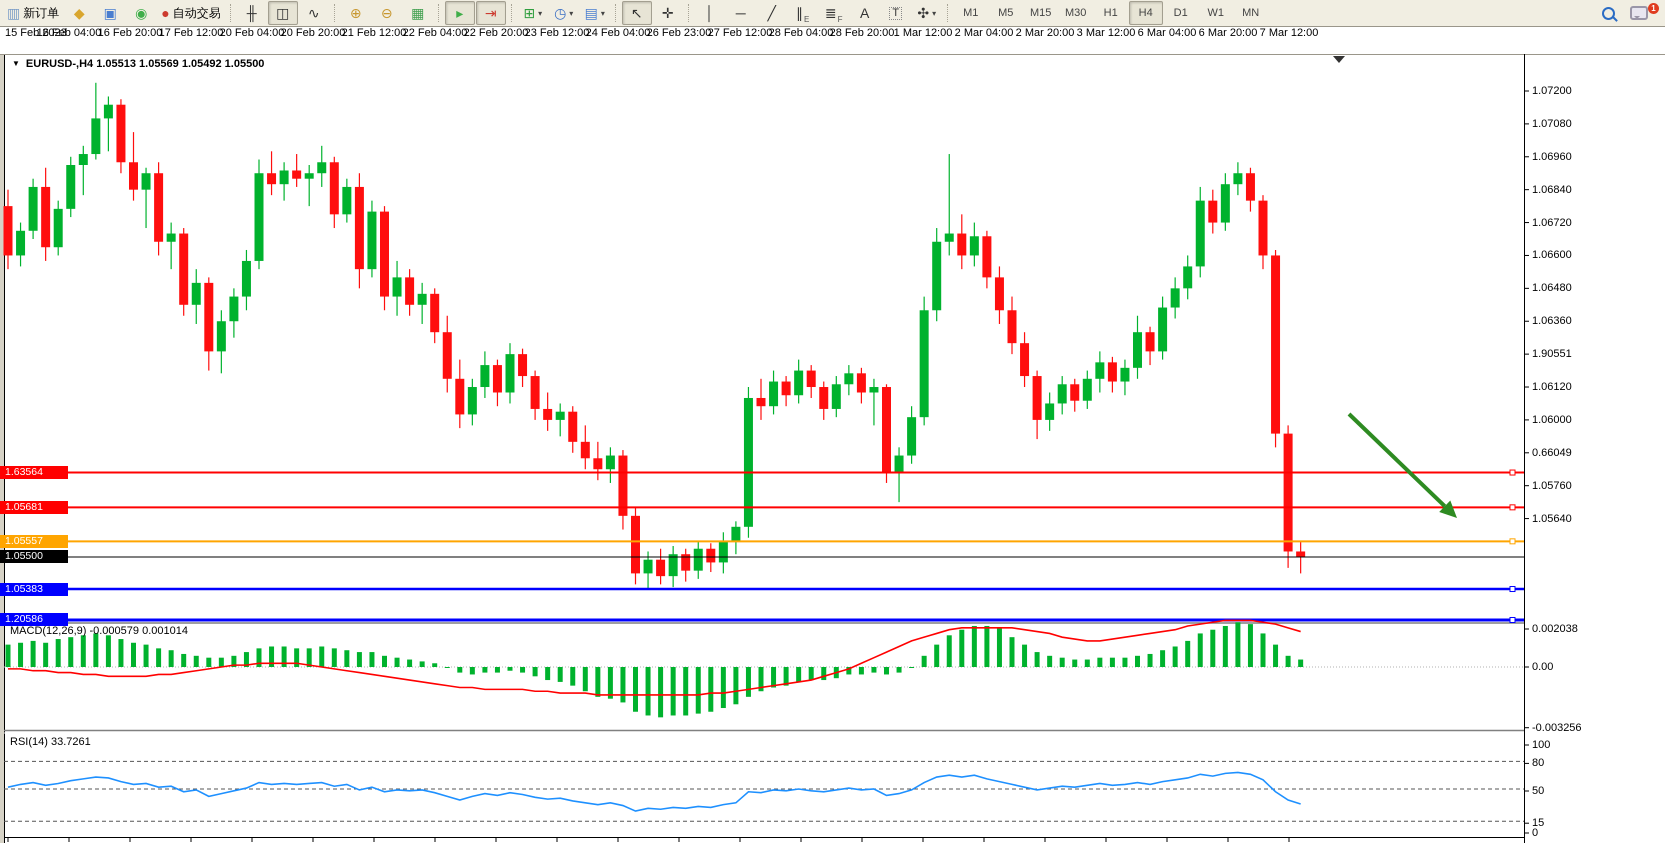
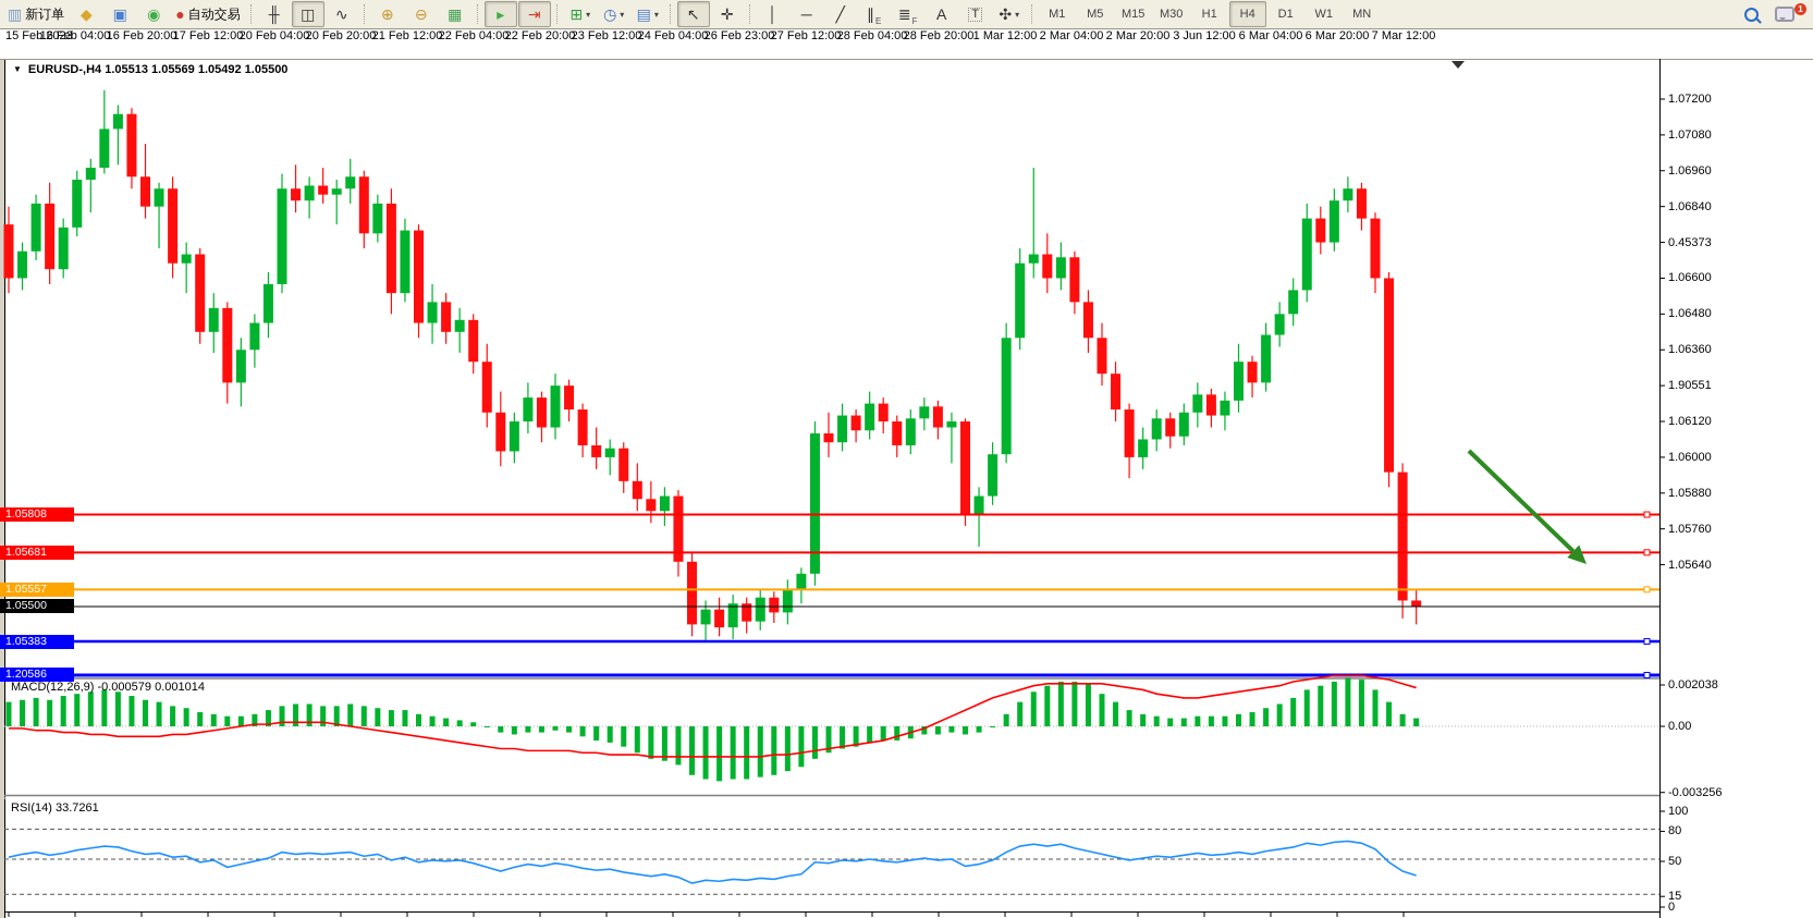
  ▥
  新订单
  ◆
  ▣
  ◉
  ●
  自动交易
  ╫
  ◫
  ∿
  ⊕
  ⊖
  ▦
  ▸
  ⇥
  ⊞
  ▾
  ◷
  ▾
  ▤
  ▾
  ↖
  ✛
  │
  ─
  ╱
  ∥
  E
  ≣
  F
  A
  T
  ✣
  ▾
  M1
  M5
  M15
  M30
  H1
  H4
  D1
  W1
  MN
  1
  1.07200
  1.07080
  1.06960
  1.06840
- 1.06720
+ 0.45373
  1.06600
  1.06480
  1.06360
  1.90551
  1.06120
  1.06000
- 0.66049
+ 1.05880
  1.05760
  1.05640
- 1.63564
+ 1.05808
  1.05681
  1.05557
  1.05500
  1.05383
  1.20586
  0.002038
  0.00
  -0.003256
  100
  80
  50
  15
  0
  15 Feb 2023
  16 Feb 04:00
  16 Feb 20:00
  17 Feb 12:00
  20 Feb 04:00
  20 Feb 20:00
  21 Feb 12:00
  22 Feb 04:00
  22 Feb 20:00
  23 Feb 12:00
  24 Feb 04:00
  26 Feb 23:00
  27 Feb 12:00
  28 Feb 04:00
  28 Feb 20:00
  1 Mar 12:00
  2 Mar 04:00
  2 Mar 20:00
- 3 Mar 12:00
+ 3 Jun 12:00
  6 Mar 04:00
  6 Mar 20:00
  7 Mar 12:00
  ▼ EURUSD-,H4 1.05513 1.05569 1.05492 1.05500
  MACD(12,26,9) -0.000579 0.001014
  RSI(14) 33.7261
